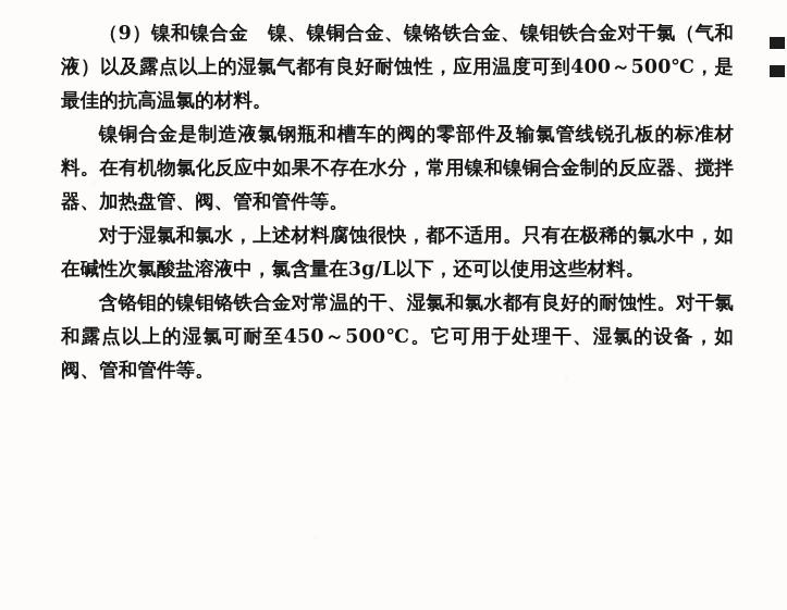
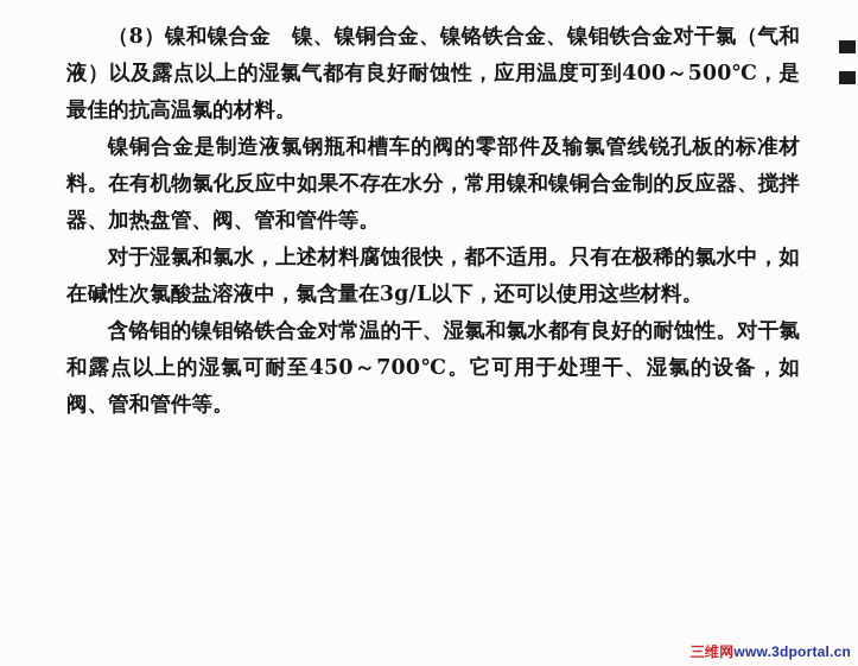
- （9）镍和镍合金 镍、镍铜合金、镍铬铁合金、镍钼铁合金对干氯（气和液）以及露点以上的湿氯气都有良好耐蚀性，应用温度可到400～500℃，是最佳的抗高温氯的材料。
+ （8）镍和镍合金 镍、镍铜合金、镍铬铁合金、镍钼铁合金对干氯（气和液）以及露点以上的湿氯气都有良好耐蚀性，应用温度可到400～500℃，是最佳的抗高温氯的材料。
  镍铜合金是制造液氯钢瓶和槽车的阀的零部件及输氯管线锐孔板的标准材料。在有机物氯化反应中如果不存在水分，常用镍和镍铜合金制的反应器、搅拌器、加热盘管、阀、管和管件等。
  对于湿氯和氯水，上述材料腐蚀很快，都不适用。只有在极稀的氯水中，如在碱性次氯酸盐溶液中，氯含量在3g/L以下，还可以使用这些材料。
- 含铬钼的镍钼铬铁合金对常温的干、湿氯和氯水都有良好的耐蚀性。对干氯和露点以上的湿氯可耐至450～500℃。它可用于处理干、湿氯的设备，如阀、管和管件等。
+ 含铬钼的镍钼铬铁合金对常温的干、湿氯和氯水都有良好的耐蚀性。对干氯和露点以上的湿氯可耐至450～700℃。它可用于处理干、湿氯的设备，如阀、管和管件等。
+ 三维网www.3dportal.cn
